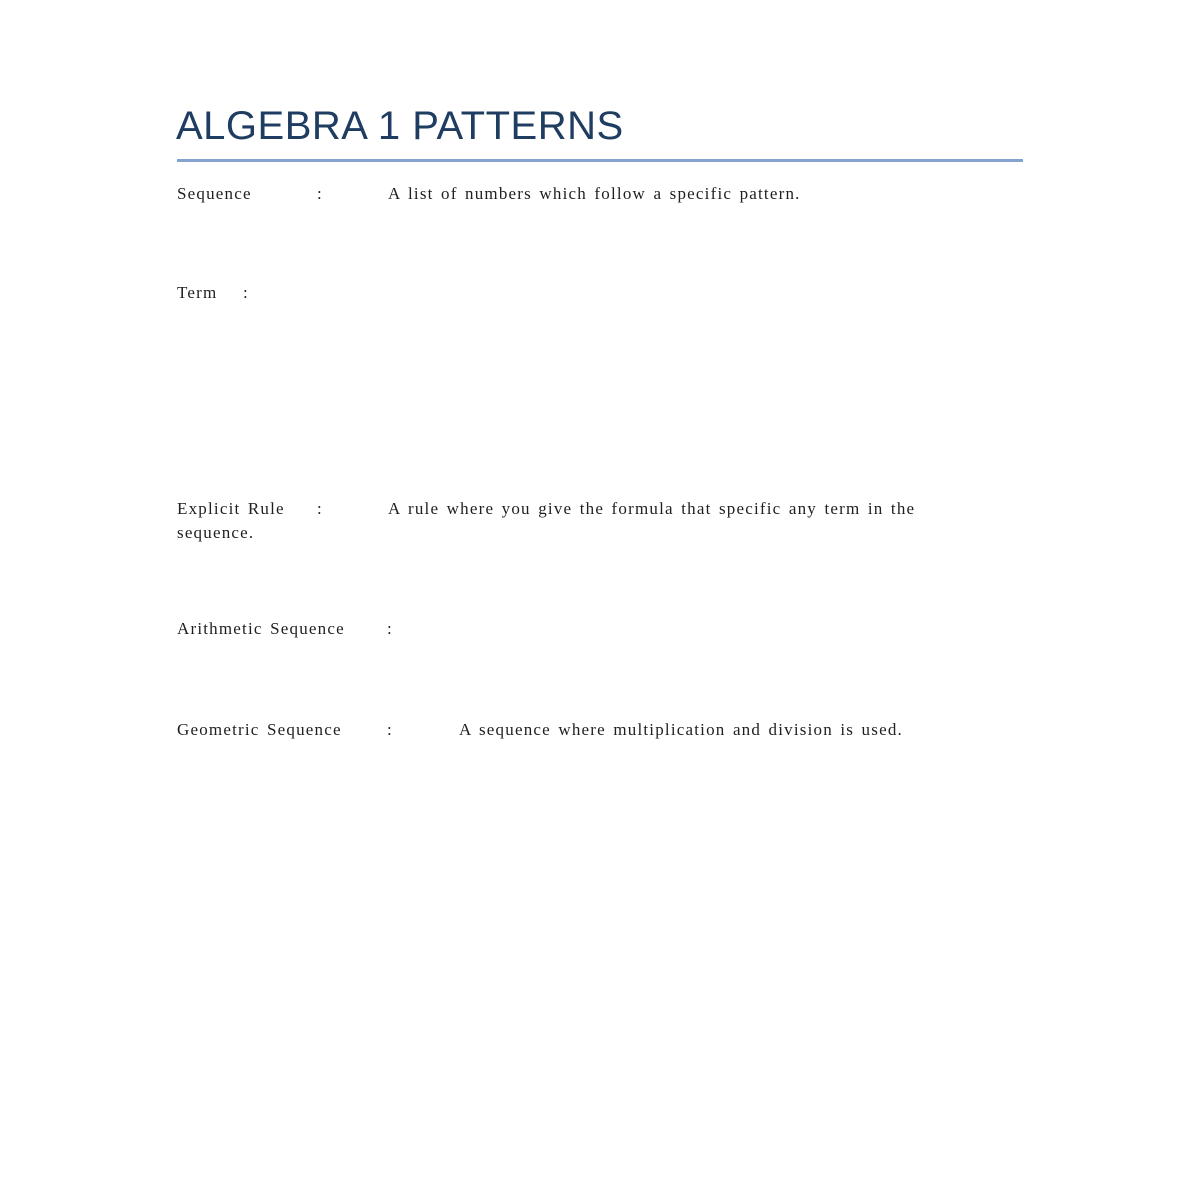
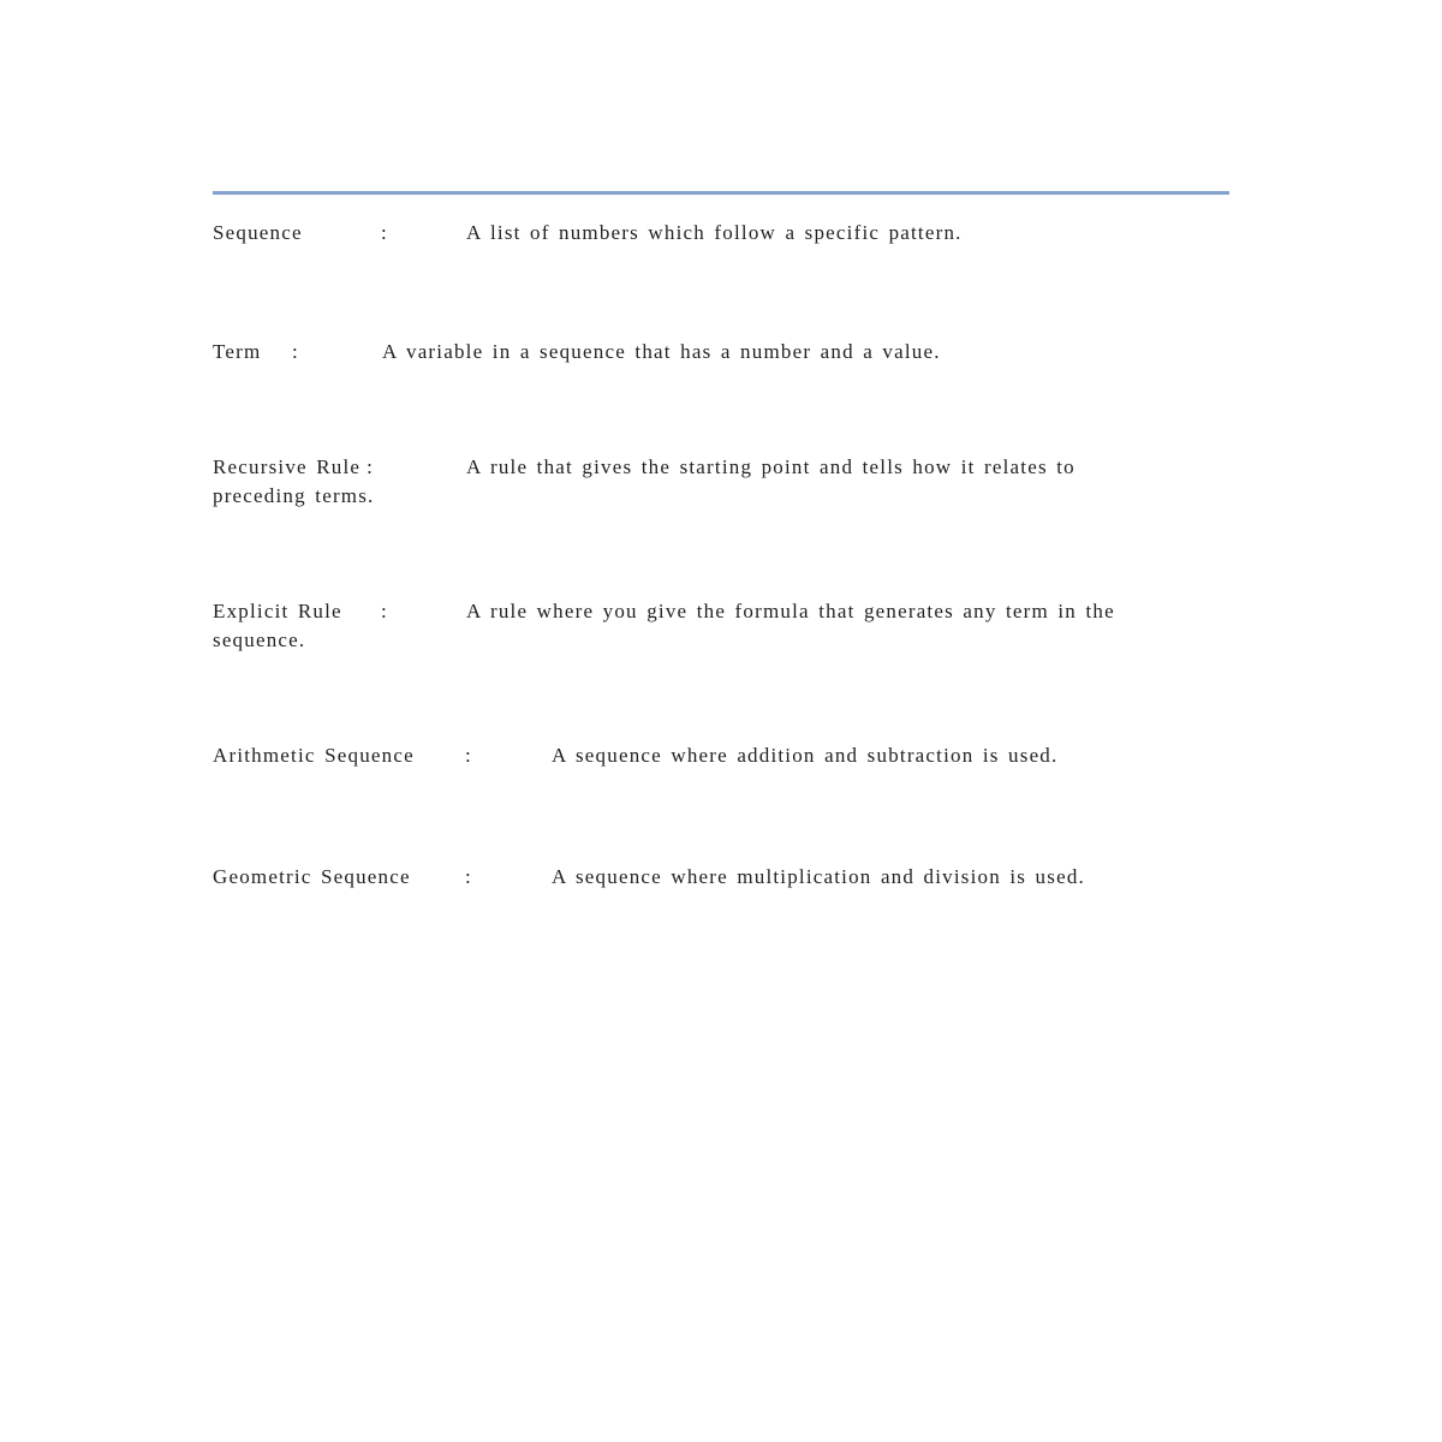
- ALGEBRA 1 PATTERNS
  Sequence
  :
  A list of numbers which follow a specific pattern.
  Term
  :
+ A variable in a sequence that has a number and a value.
+ Recursive Rule :
+ A rule that gives the starting point and tells how it relates to
+ preceding terms.
  Explicit Rule
  :
- A rule where you give the formula that specific any term in the
+ A rule where you give the formula that generates any term in the
  sequence.
  Arithmetic Sequence
  :
+ A sequence where addition and subtraction is used.
  Geometric Sequence
  :
  A sequence where multiplication and division is used.
